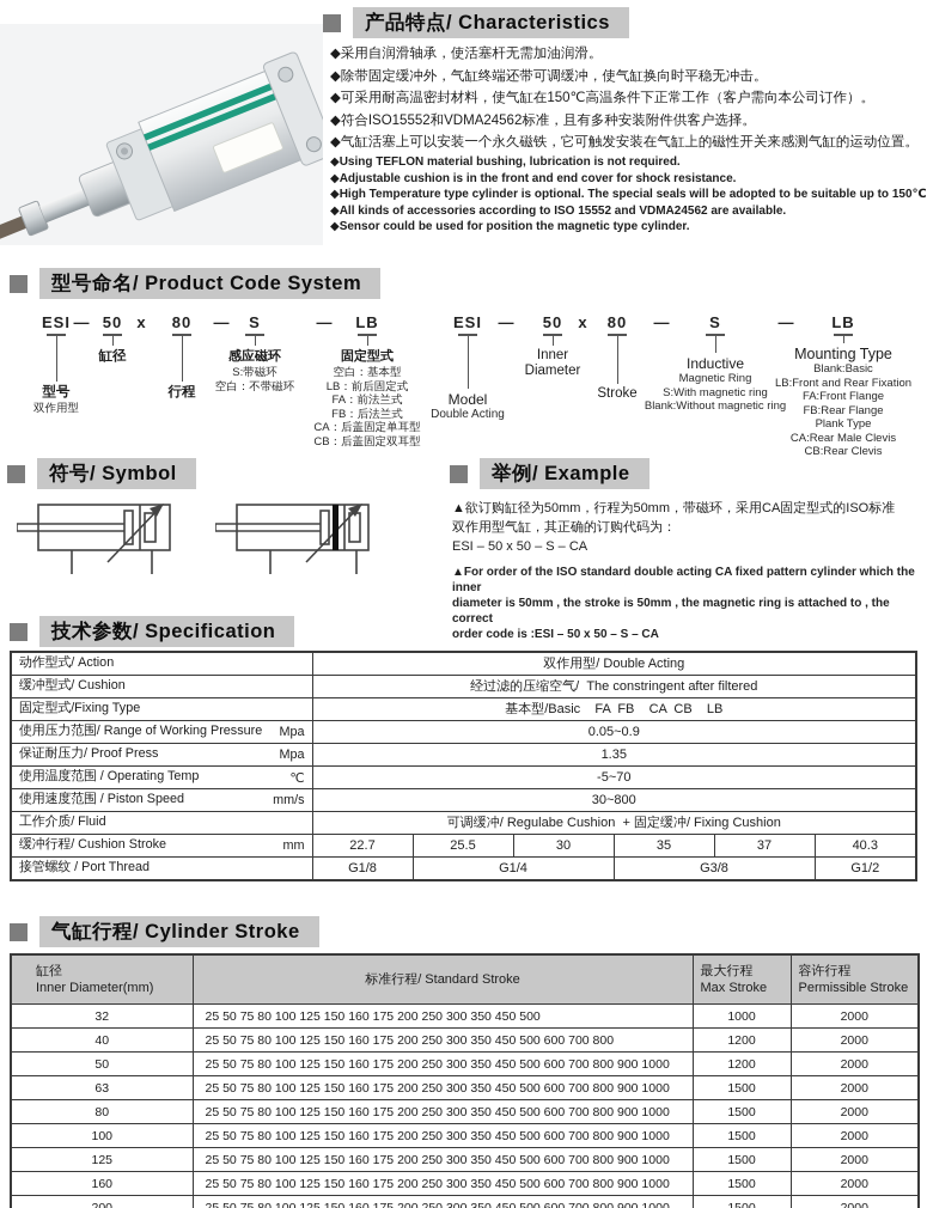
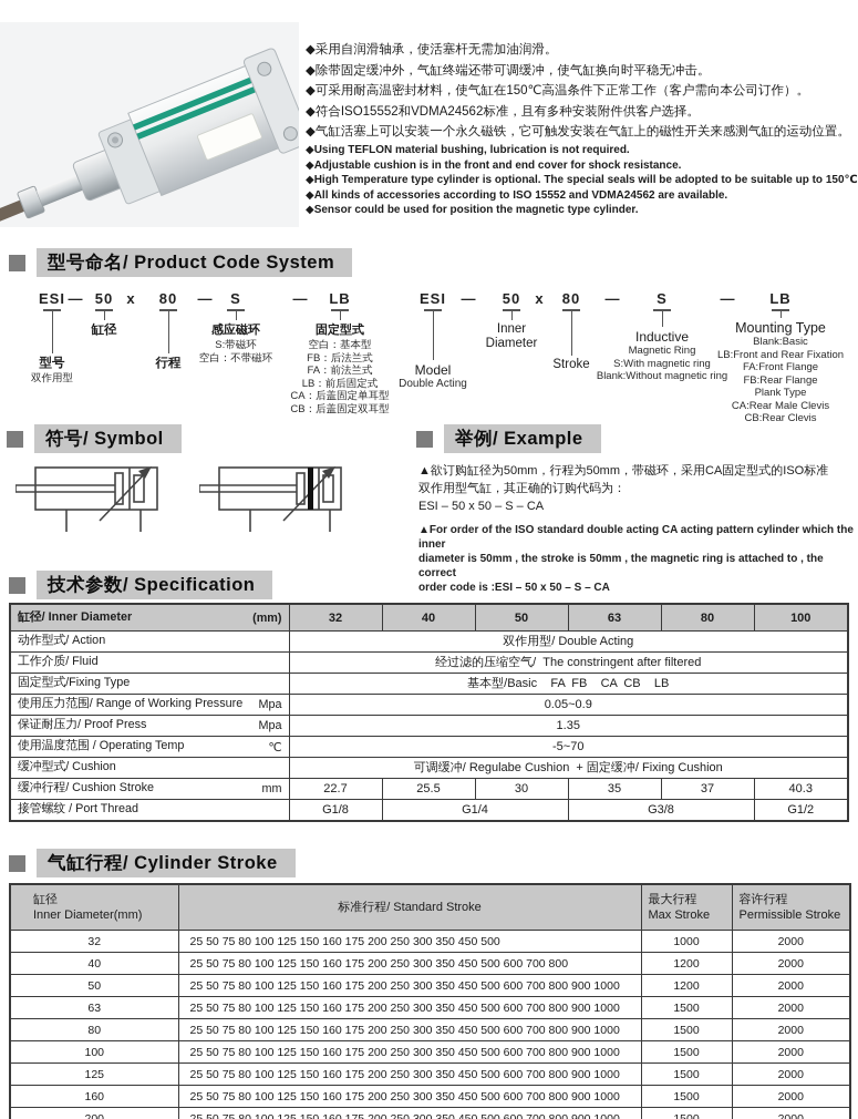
- 产品特点/ Characteristics
  ◆采用自润滑轴承，使活塞杆无需加油润滑。
  ◆除带固定缓冲外，气缸终端还带可调缓冲，使气缸换向时平稳无冲击。
  ◆可采用耐高温密封材料，使气缸在150℃高温条件下正常工作（客户需向本公司订作）。
  ◆符合ISO15552和VDMA24562标准，且有多种安装附件供客户选择。
  ◆气缸活塞上可以安装一个永久磁铁，它可触发安装在气缸上的磁性开关来感测气缸的运动位置。
  ◆Using TEFLON material bushing, lubrication is not required.
  ◆Adjustable cushion is in the front and end cover for shock resistance.
  ◆High Temperature type cylinder is optional. The special seals will be adopted to be suitable up to 150℃
  ◆All kinds of accessories according to ISO 15552 and VDMA24562 are available.
  ◆Sensor could be used for position the magnetic type cylinder.
  型号命名/ Product Code System
  ESI
  型号
  双作用型
  —
  50
  缸径
  x
  80
  行程
  —
  S
  感应磁环
  S:带磁环
  空白：不带磁环
  —
  LB
  固定型式
  空白：基本型
- LB：前后固定式
+ FB：后法兰式
  FA：前法兰式
- FB：后法兰式
+ LB：前后固定式
  CA：后盖固定单耳型
  CB：后盖固定双耳型
  ESI
  Model
  Double Acting
  —
  50
  Inner
  Diameter
  x
  80
  Stroke
  —
  S
  Inductive
  Magnetic Ring
  S:With magnetic ring
  Blank:Without magnetic ring
  —
  LB
  Mounting Type
  Blank:Basic
  LB:Front and Rear Fixation
  FA:Front Flange
  FB:Rear Flange
  Plank Type
  CA:Rear Male Clevis
  CB:Rear Clevis
  符号/ Symbol
  举例/ Example
  ▲欲订购缸径为50mm，行程为50mm，带磁环，采用CA固定型式的ISO标准
  双作用型气缸，其正确的订购代码为：
  ESI – 50 x 50 – S – CA
- ▲For order of the ISO standard double acting CA fixed pattern cylinder which the inner
+ ▲For order of the ISO standard double acting CA acting pattern cylinder which the inner
  diameter is 50mm , the stroke is 50mm , the magnetic ring is attached to , the correct
  order code is :ESI – 50 x 50 – S – CA
  技术参数/ Specification
+ 缸径/ Inner Diameter (mm)	32	40	50	63	80	100
  动作型式/ Action	双作用型/ Double Acting
- 缓冲型式/ Cushion	经过滤的压缩空气/ The constringent after filtered
+ 工作介质/ Fluid	经过滤的压缩空气/ The constringent after filtered
  固定型式/Fixing Type	基本型/Basic FA FB CA CB LB
  使用压力范围/ Range of Working Pressure Mpa	0.05~0.9
  保证耐压力/ Proof Press Mpa	1.35
  使用温度范围 / Operating Temp ℃	-5~70
- 使用速度范围 / Piston Speed mm/s	30~800
- 工作介质/ Fluid	可调缓冲/ Regulabe Cushion + 固定缓冲/ Fixing Cushion
+ 缓冲型式/ Cushion	可调缓冲/ Regulabe Cushion + 固定缓冲/ Fixing Cushion
  缓冲行程/ Cushion Stroke mm	22.7	25.5	30	35	37	40.3
  接管螺纹 / Port Thread	G1/8	G1/4	G3/8	G1/2
  气缸行程/ Cylinder Stroke
  缸径Inner Diameter(mm)	标准行程/ Standard Stroke	最大行程Max Stroke	容许行程Permissible Stroke
  32	25 50 75 80 100 125 150 160 175 200 250 300 350 450 500	1000	2000
  40	25 50 75 80 100 125 150 160 175 200 250 300 350 450 500 600 700 800	1200	2000
  50	25 50 75 80 100 125 150 160 175 200 250 300 350 450 500 600 700 800 900 1000	1200	2000
  63	25 50 75 80 100 125 150 160 175 200 250 300 350 450 500 600 700 800 900 1000	1500	2000
  80	25 50 75 80 100 125 150 160 175 200 250 300 350 450 500 600 700 800 900 1000	1500	2000
  100	25 50 75 80 100 125 150 160 175 200 250 300 350 450 500 600 700 800 900 1000	1500	2000
  125	25 50 75 80 100 125 150 160 175 200 250 300 350 450 500 600 700 800 900 1000	1500	2000
  160	25 50 75 80 100 125 150 160 175 200 250 300 350 450 500 600 700 800 900 1000	1500	2000
